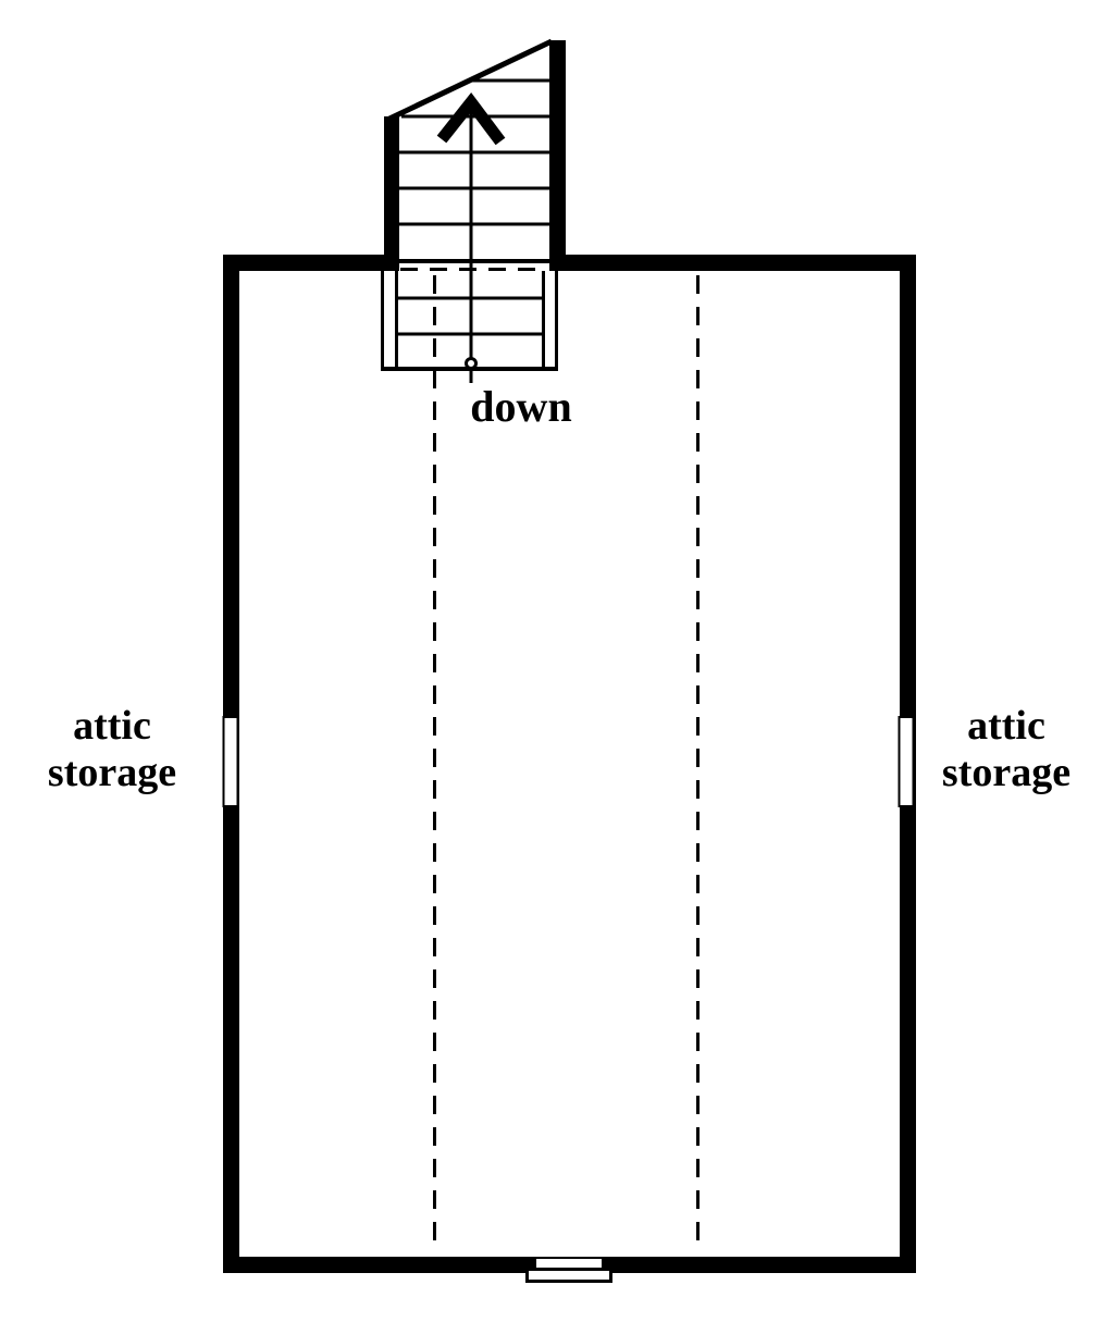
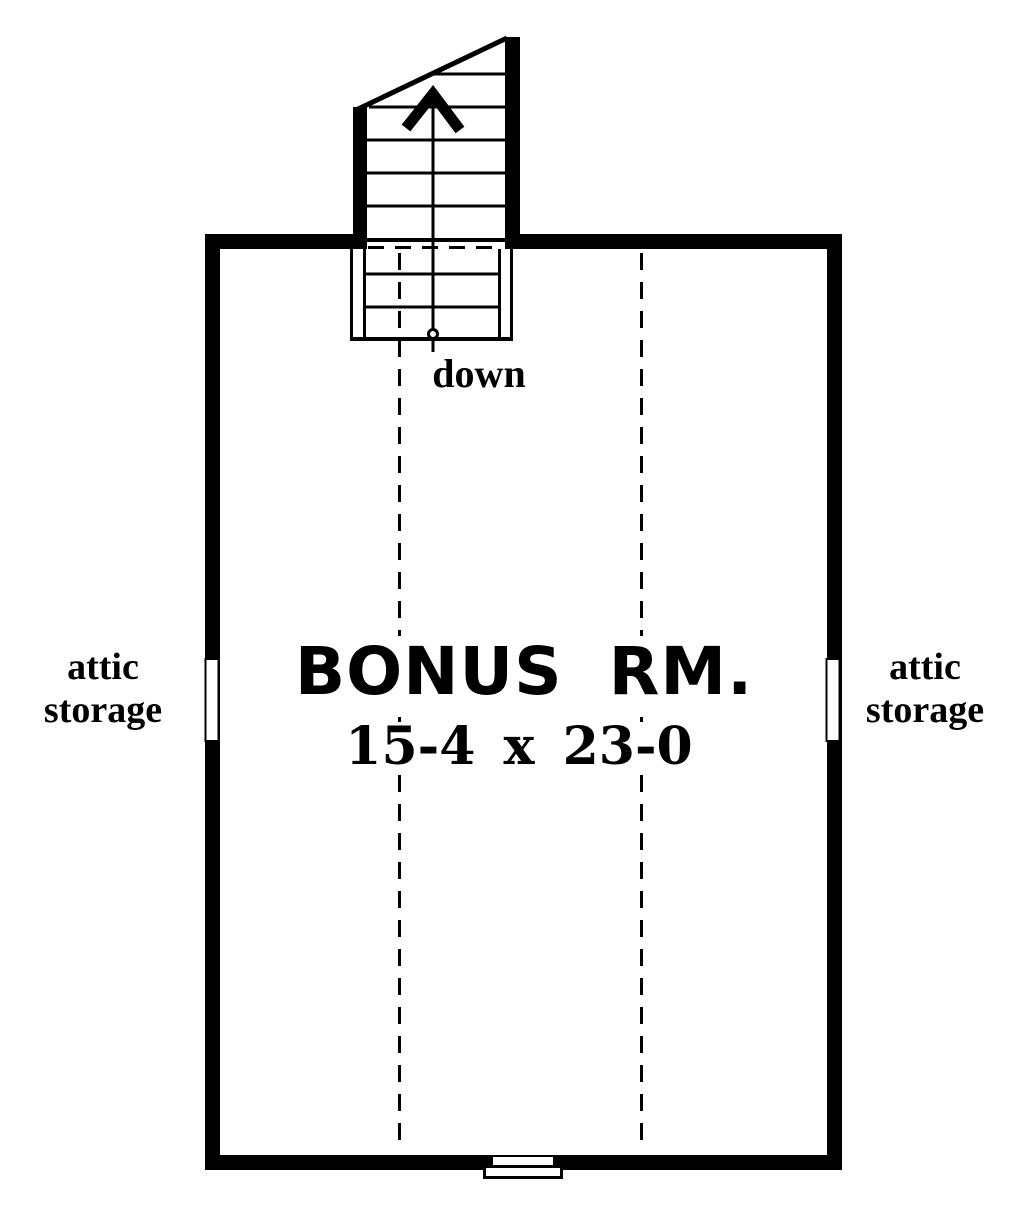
  down
+ BONUS RM.
+ 15-4 x 23-0
  attic
  storage
  attic
  storage
